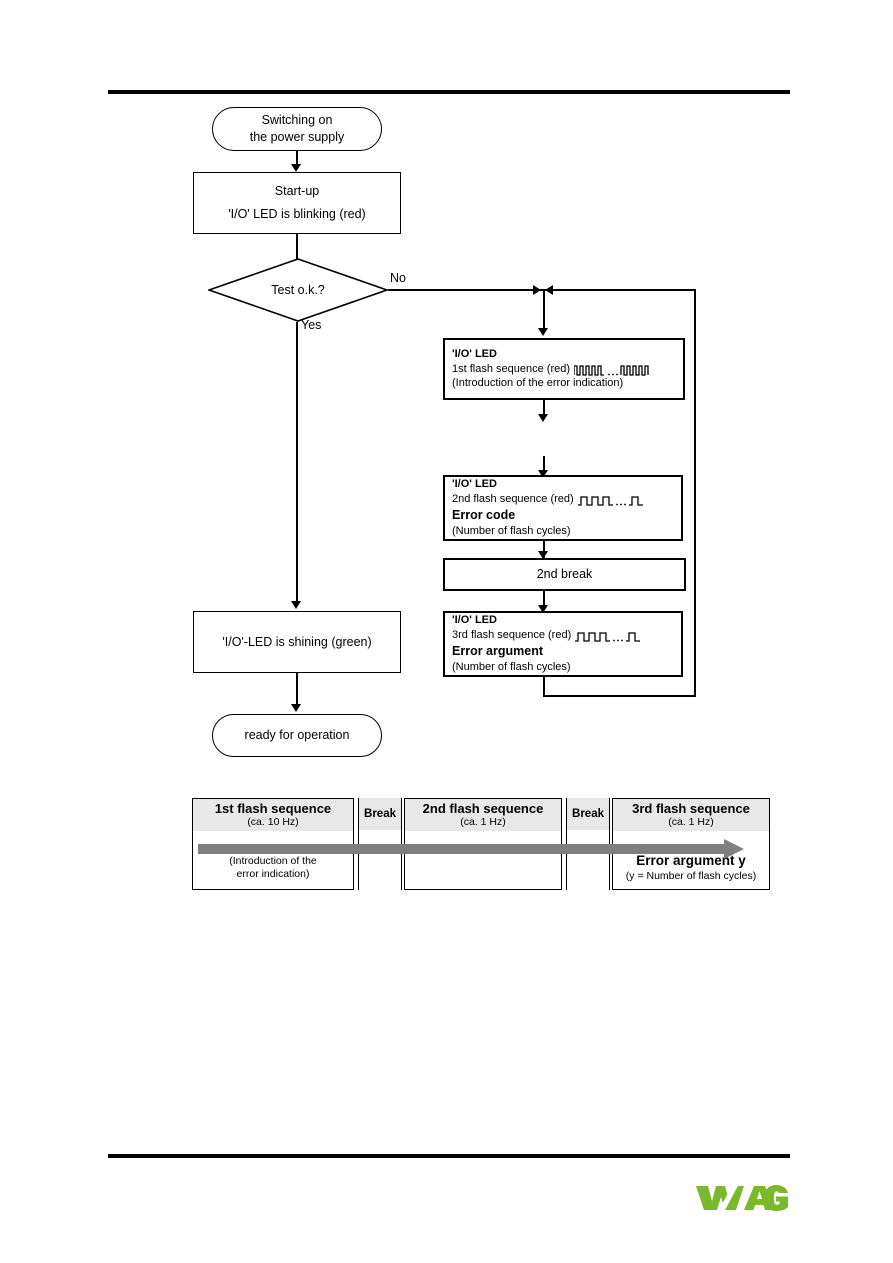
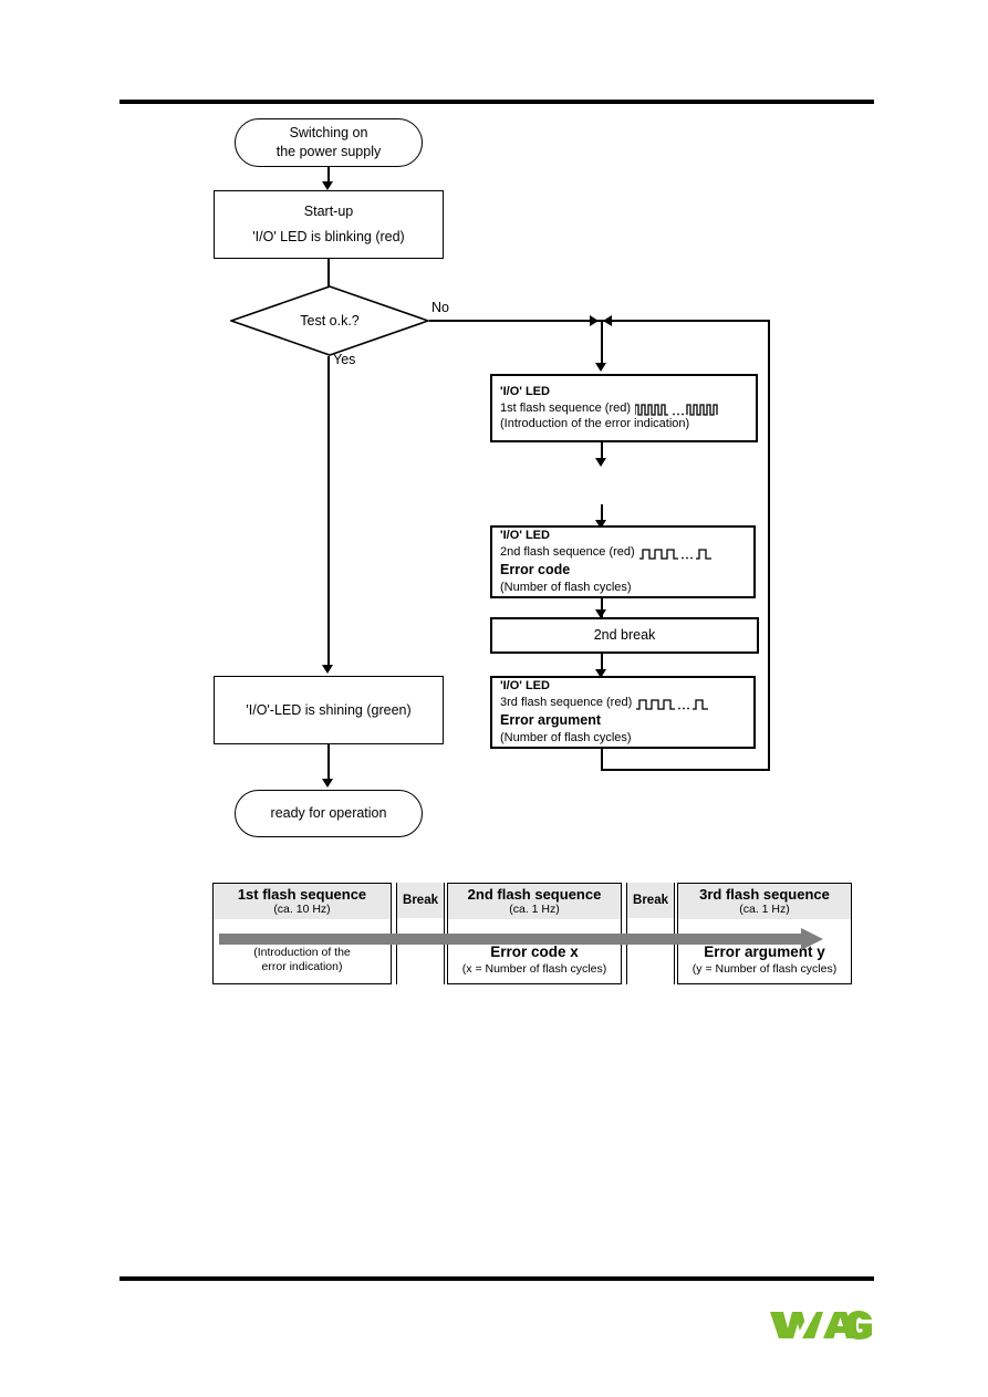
  Switching on
  the power supply
  Start-up
  'I/O' LED is blinking (red)
  Test o.k.?
  No
  Yes
  'I/O' LED
  1st flash sequence (red)
  (Introduction of the error indication)
  'I/O' LED
  2nd flash sequence (red)
  Error code
  (Number of flash cycles)
  2nd break
  'I/O' LED
  3rd flash sequence (red)
  Error argument
  (Number of flash cycles)
  'I/O'-LED is shining (green)
  ready for operation
  1st flash sequence
  (ca. 10 Hz)
  (Introduction of the
  error indication)
  Break
  2nd flash sequence
  (ca. 1 Hz)
+ Error code x
+ (x = Number of flash cycles)
  Break
  3rd flash sequence
  (ca. 1 Hz)
  Error argument y
  (y = Number of flash cycles)
